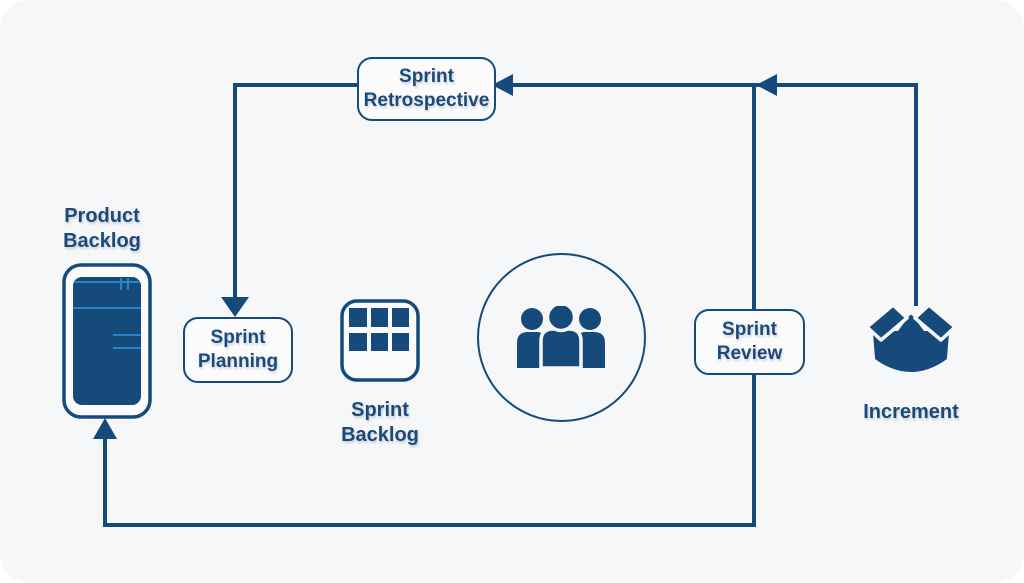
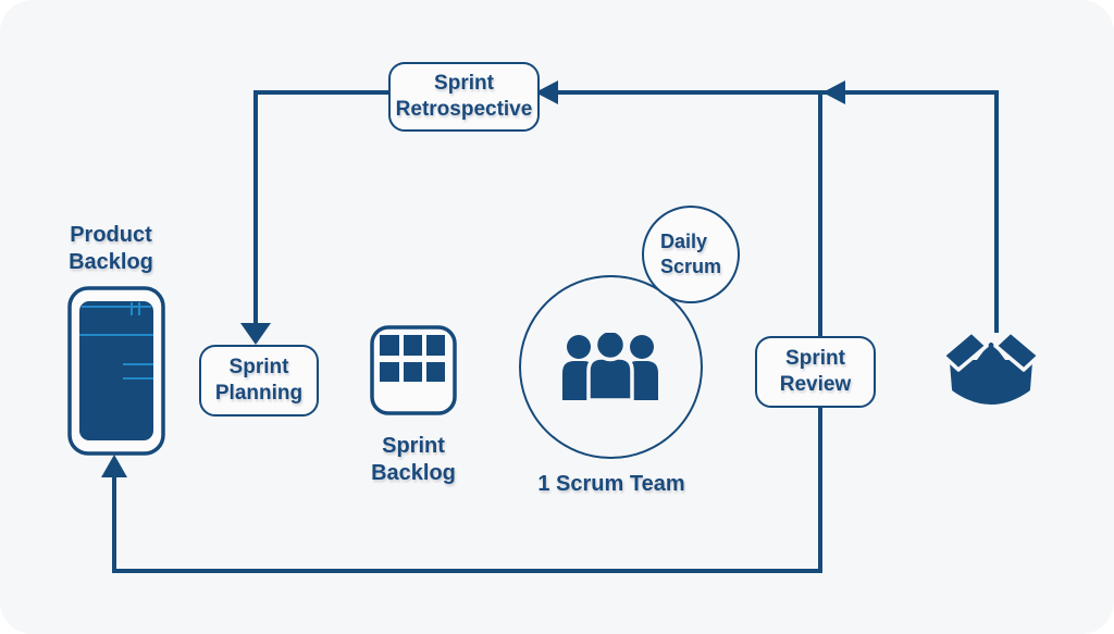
  Sprint
  Retrospective
  Product
  Backlog
  Sprint
  Planning
  Sprint
  Backlog
+ 1 Scrum Team
+ Daily
+ Scrum
  Sprint
  Review
- Increment
